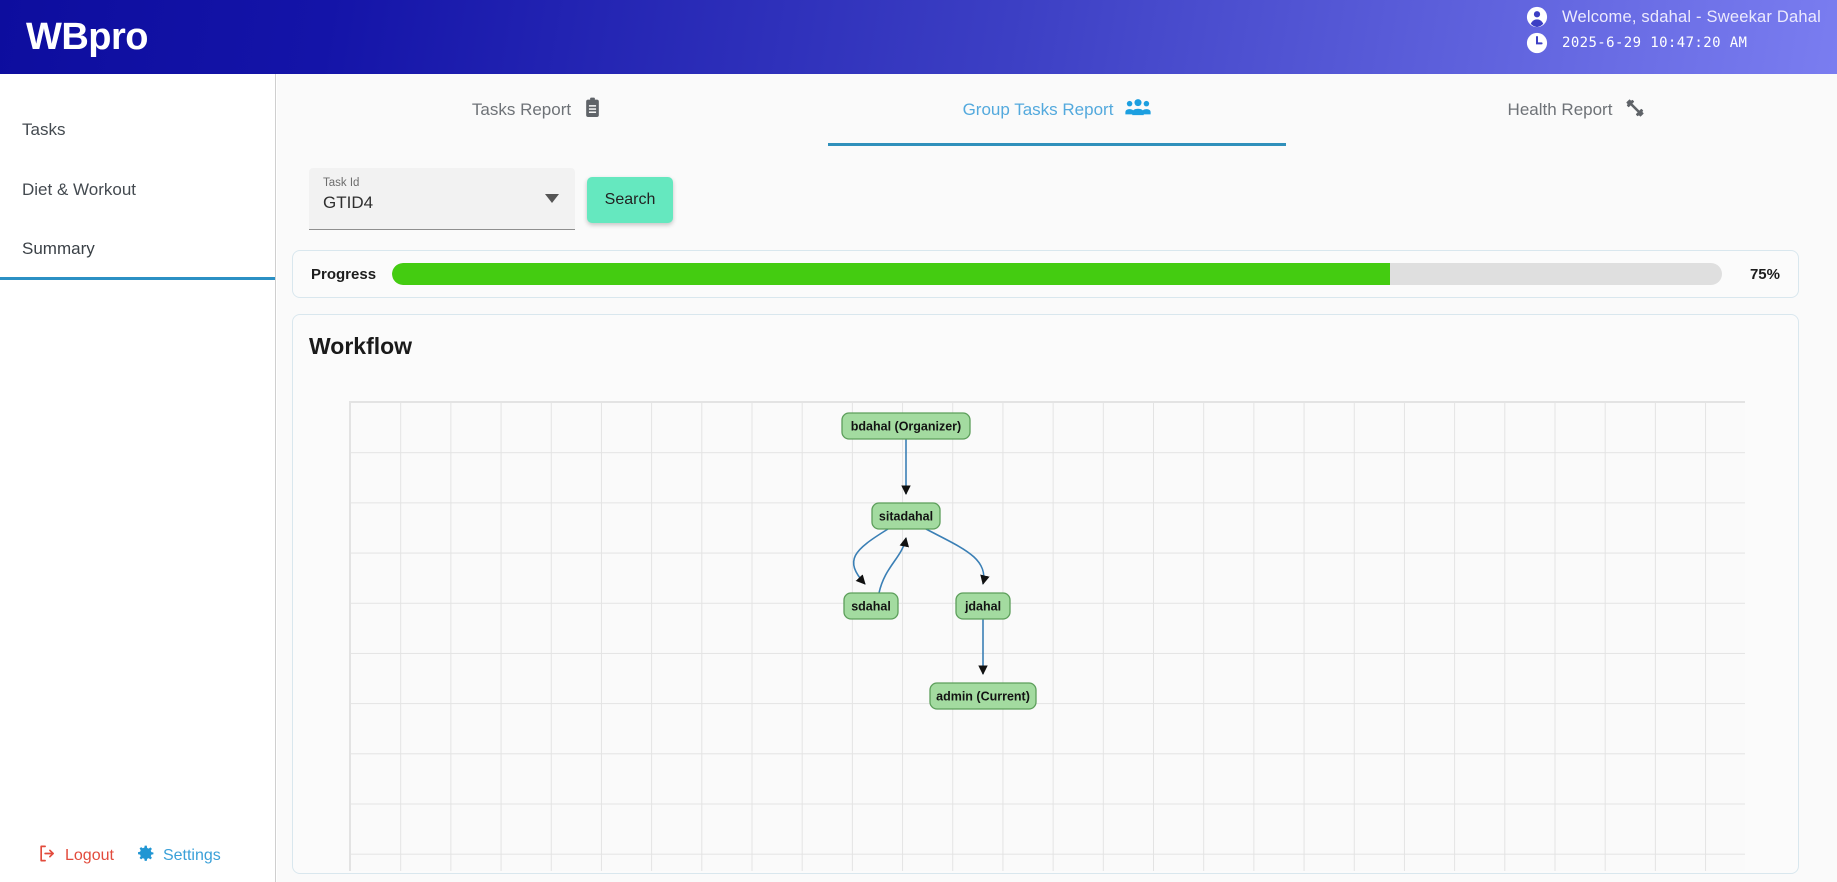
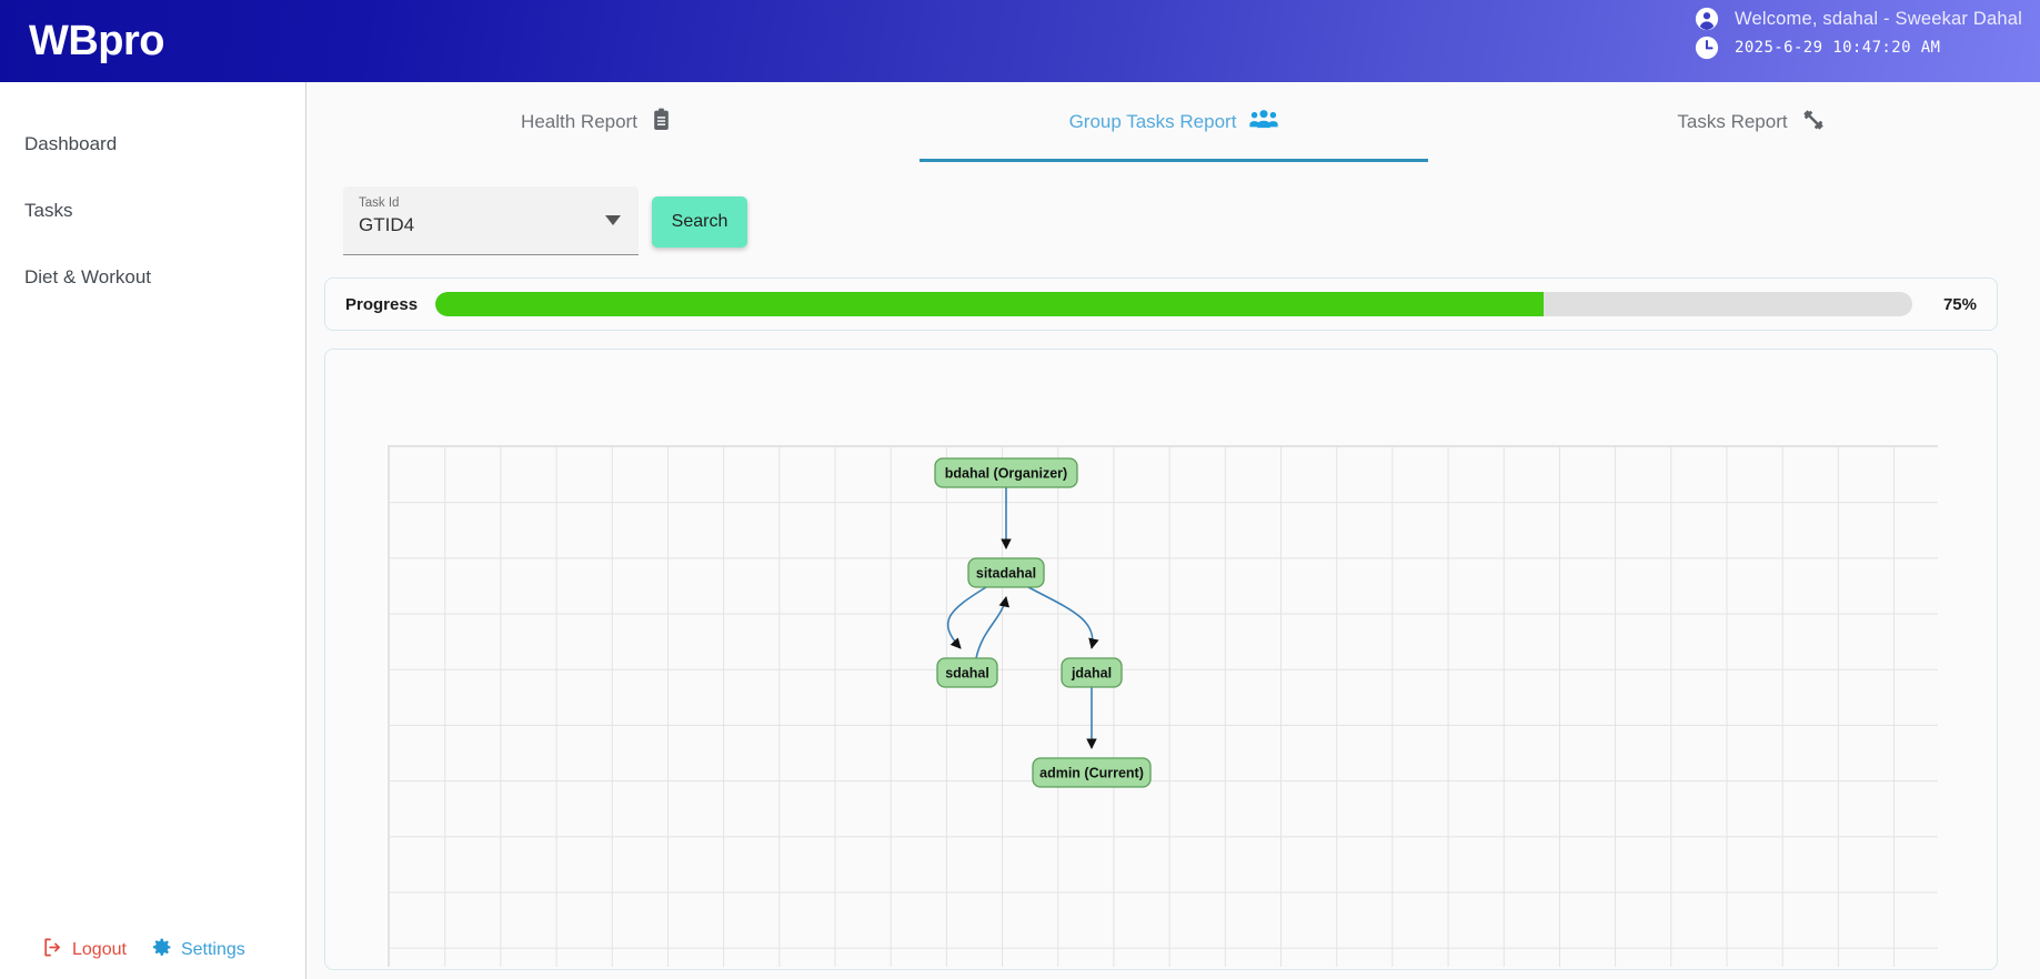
  WBpro
  Welcome, sdahal - Sweekar Dahal
  2025-6-29 10:47:20 AM
+ Dashboard
  Tasks
  Diet & Workout
- Summary
  Logout
  Settings
- Tasks Report
+ Health Report
  Group Tasks Report
- Health Report
+ Tasks Report
  Task Id
  GTID4
  Search
  Progress
  75%
- Workflow
  bdahal (Organizer)
  sitadahal
  sdahal
  jdahal
  admin (Current)
